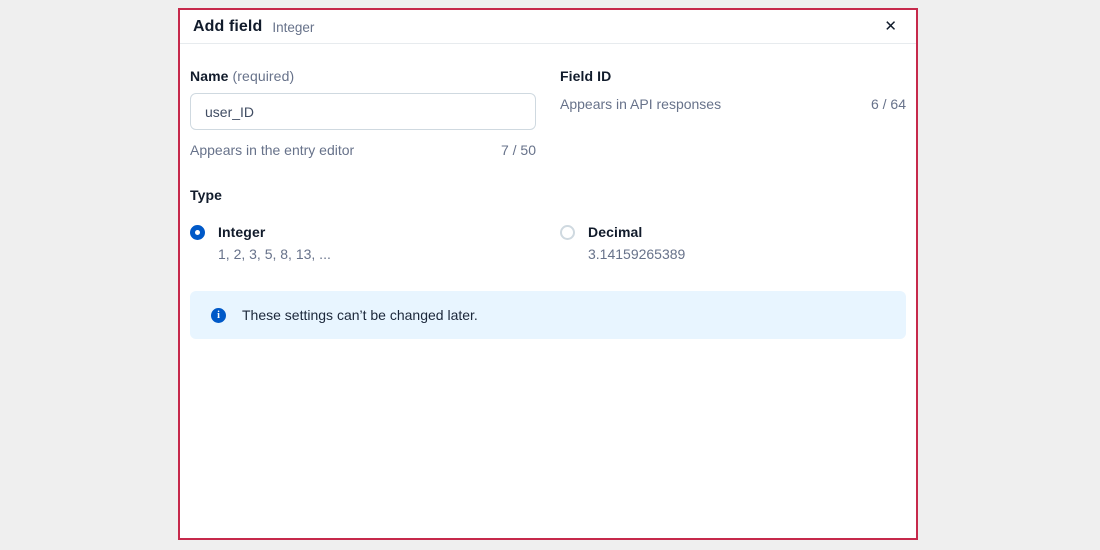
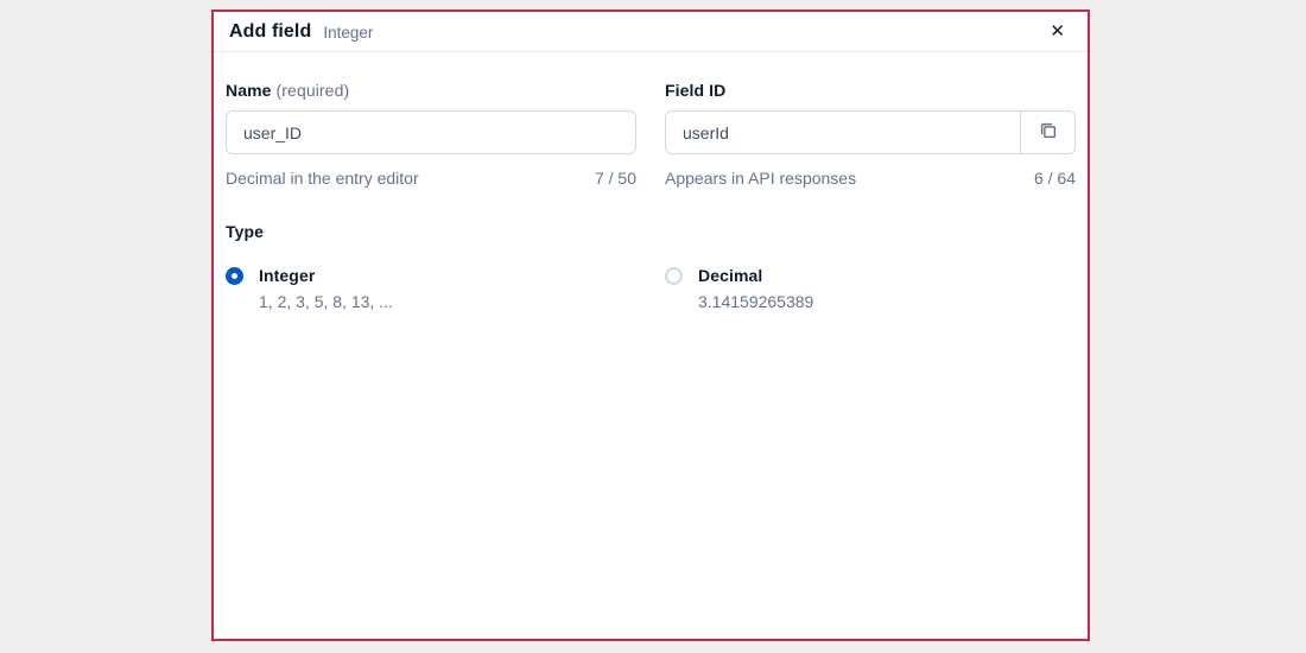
  Add field
  Integer
  ✕
  Name (required)
  user_ID
- Appears in the entry editor
+ Decimal in the entry editor
  7 / 50
  Field ID
+ userId
  Appears in API responses
  6 / 64
  Type
  Integer
  1, 2, 3, 5, 8, 13, ...
  Decimal
  3.14159265389
- i
- These settings can’t be changed later.
